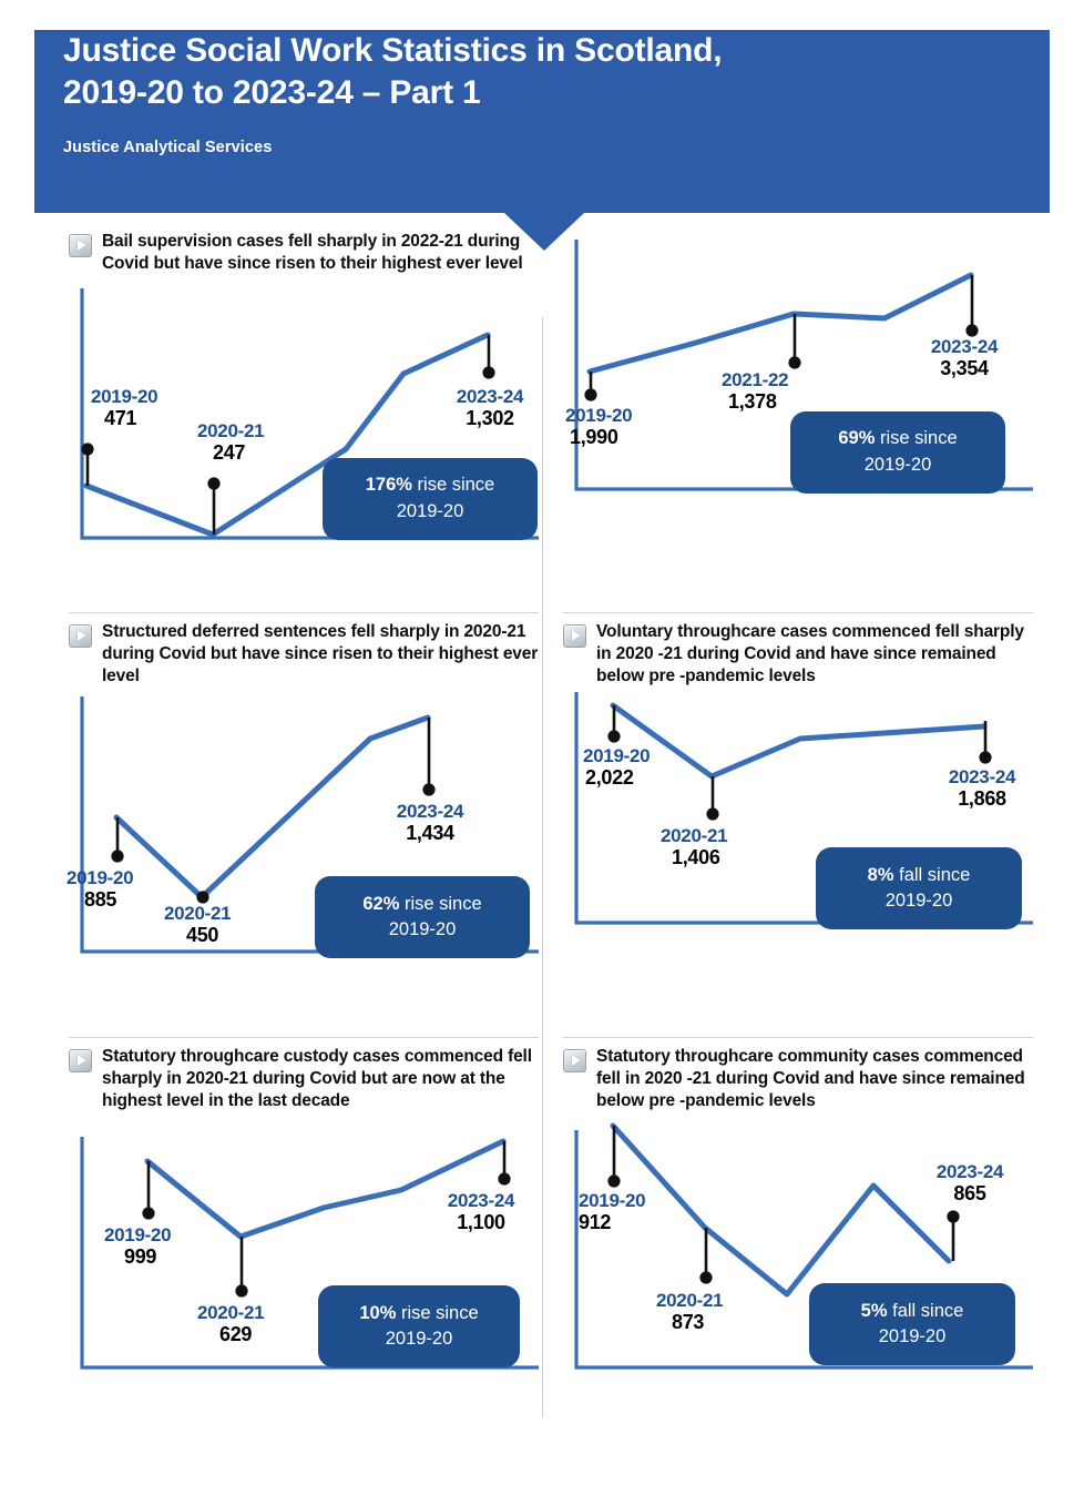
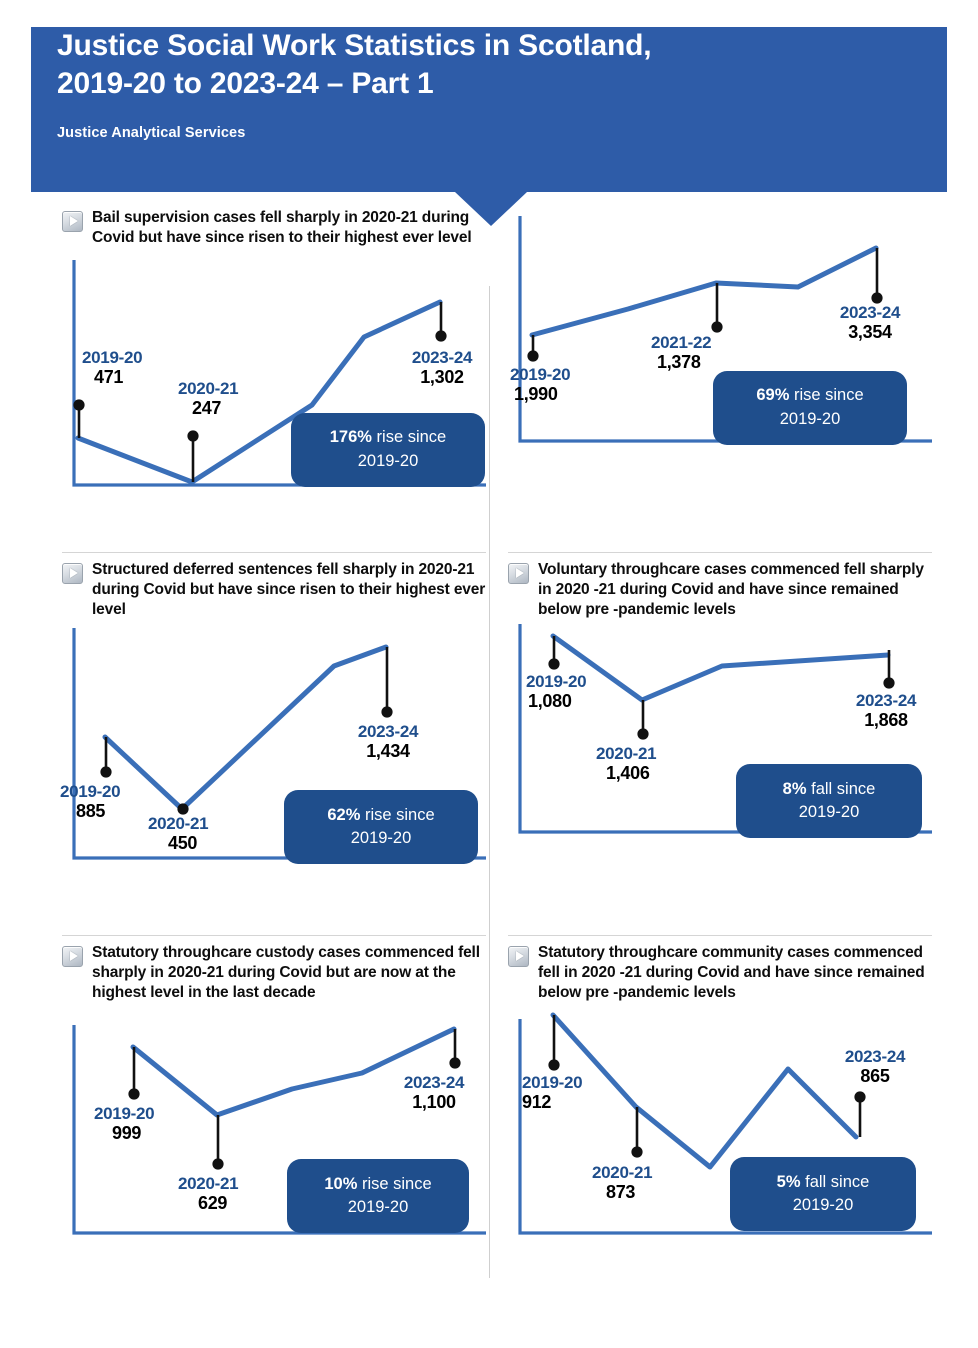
  Justice Social Work Statistics in Scotland,
  2019-20 to 2023-24 – Part 1
  Justice Analytical Services
- Bail supervision cases fell sharply in 2022-21 during Covid but have since risen to their highest ever level
+ Bail supervision cases fell sharply in 2020-21 during Covid but have since risen to their highest ever level
  2019-20
  471
  2020-21
  247
  2023-24
  1,302
  176% rise since
  2019-20
  2019-20
  1,990
  2021-22
  1,378
  2023-24
  3,354
  69% rise since
  2019-20
  Structured deferred sentences fell sharply in 2020-21 during Covid but have since risen to their highest ever level
  2019-20
  885
  2020-21
  450
  2023-24
  1,434
  62% rise since
  2019-20
  Voluntary throughcare cases commenced fell sharply in 2020 -21 during Covid and have since remained below pre -pandemic levels
  2019-20
- 2,022
+ 1,080
  2020-21
  1,406
  2023-24
  1,868
  8% fall since
  2019-20
  Statutory throughcare custody cases commenced fell sharply in 2020-21 during Covid but are now at the highest level in the last decade
  2019-20
  999
  2020-21
  629
  2023-24
  1,100
  10% rise since
  2019-20
  Statutory throughcare community cases commenced fell in 2020 -21 during Covid and have since remained below pre -pandemic levels
  2019-20
  912
  2020-21
  873
  2023-24
  865
  5% fall since
  2019-20
